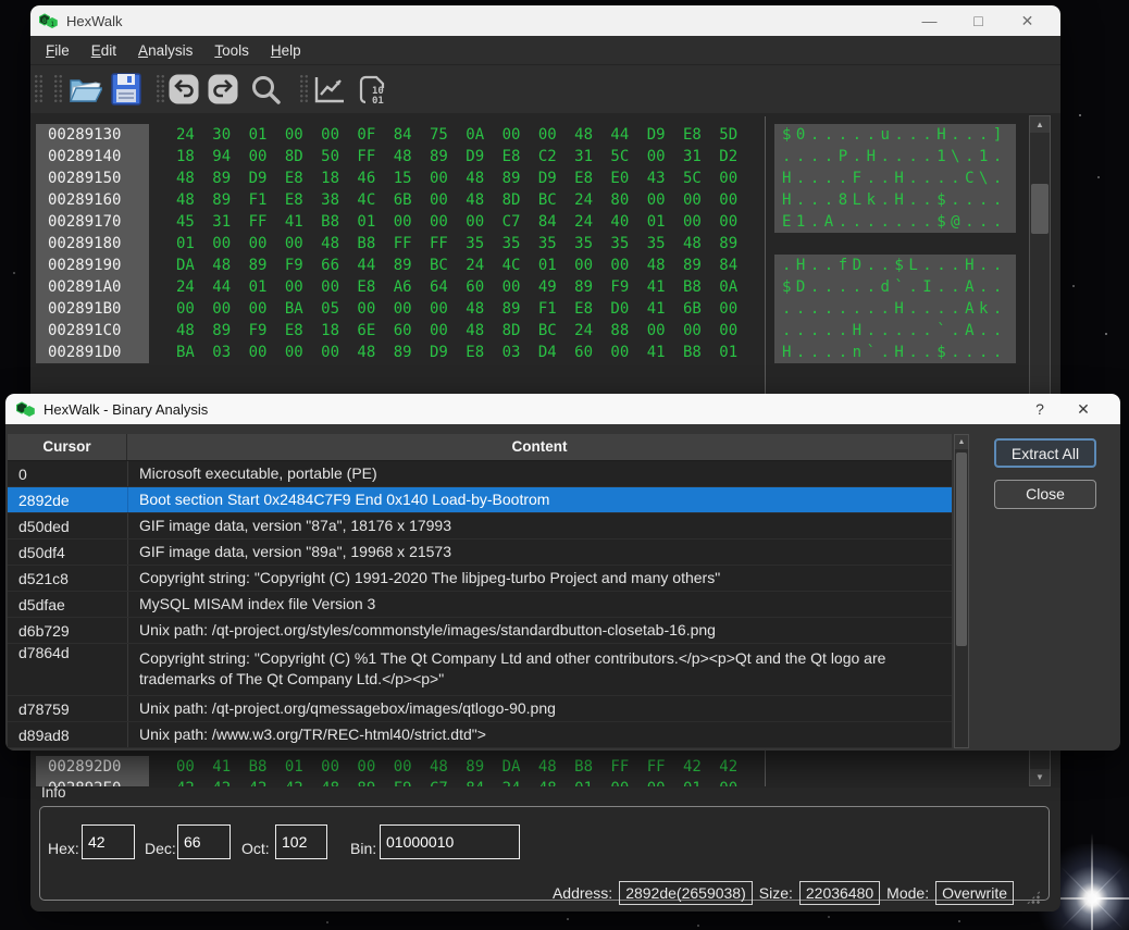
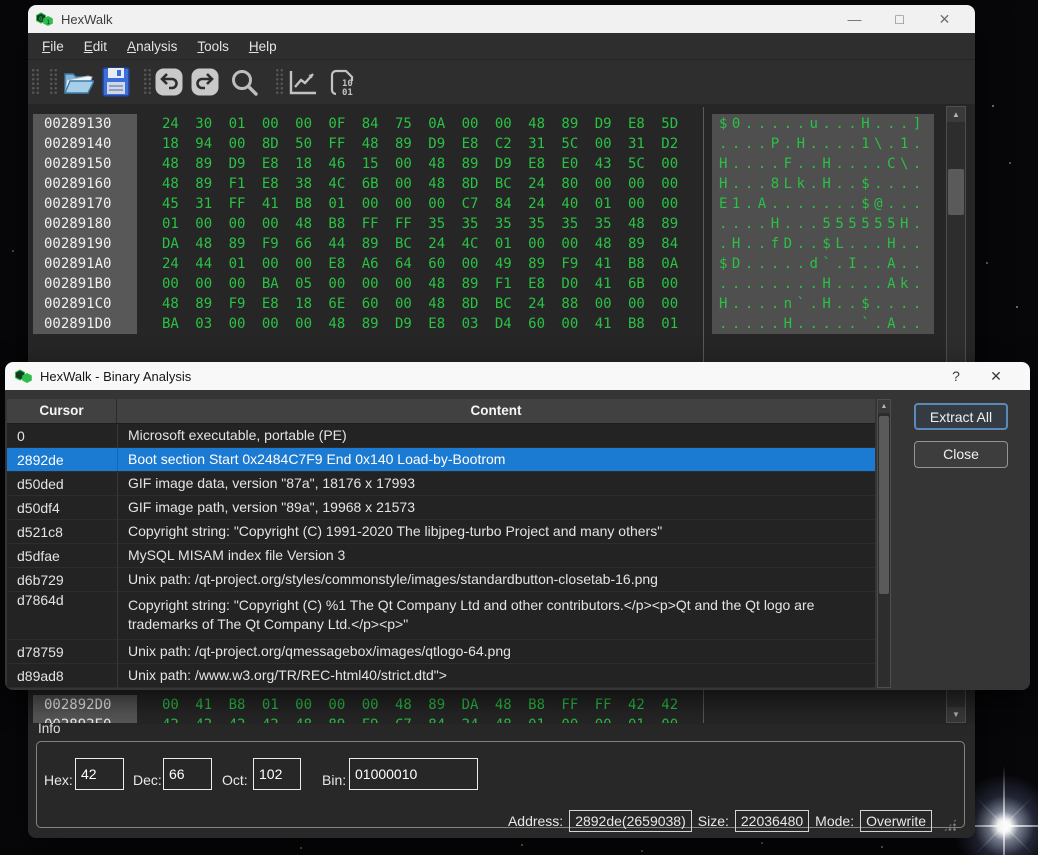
  HexWalk
  —
  □
  ✕
  File
  Edit
  Analysis
  Tools
  Help
  10
  01
  00289130
- 24 30 01 00 00 0F 84 75 0A 00 00 48 44 D9 E8 5D
+ 24 30 01 00 00 0F 84 75 0A 00 00 48 89 D9 E8 5D
  $0.....u...H...]
  00289140
  18 94 00 8D 50 FF 48 89 D9 E8 C2 31 5C 00 31 D2
  ....P.H....1\.1.
  00289150
  48 89 D9 E8 18 46 15 00 48 89 D9 E8 E0 43 5C 00
  H....F..H....C\.
  00289160
  48 89 F1 E8 38 4C 6B 00 48 8D BC 24 80 00 00 00
  H...8Lk.H..$....
  00289170
  45 31 FF 41 B8 01 00 00 00 C7 84 24 40 01 00 00
  E1.A.......$@...
  00289180
  01 00 00 00 48 B8 FF FF 35 35 35 35 35 35 48 89
+ ....H...555555H.
  00289190
  DA 48 89 F9 66 44 89 BC 24 4C 01 00 00 48 89 84
  .H..fD..$L...H..
  002891A0
  24 44 01 00 00 E8 A6 64 60 00 49 89 F9 41 B8 0A
  $D.....d`.I..A..
  002891B0
  00 00 00 BA 05 00 00 00 48 89 F1 E8 D0 41 6B 00
  ........H....Ak.
  002891C0
  48 89 F9 E8 18 6E 60 00 48 8D BC 24 88 00 00 00
- .....H.....`.A..
+ H....n`.H..$....
  002891D0
  BA 03 00 00 00 48 89 D9 E8 03 D4 60 00 41 B8 01
- H....n`.H..$....
+ .....H.....`.A..
  002892D0
  00 41 B8 01 00 00 00 48 89 DA 48 B8 FF FF 42 42
  ▲
  ▼
  Info
  Hex:
  42
  Dec:
  66
  Oct:
  102
  Bin:
  01000010
  Address:
  2892de(2659038)
  Size:
  22036480
  Mode:
  Overwrite
  HexWalk - Binary Analysis
  ?
  ✕
  Cursor
  Content
  0
  Microsoft executable, portable (PE)
  2892de
  Boot section Start 0x2484C7F9 End 0x140 Load-by-Bootrom
  d50ded
  GIF image data, version "87a", 18176 x 17993
  d50df4
- GIF image data, version "89a", 19968 x 21573
+ GIF image path, version "89a", 19968 x 21573
  d521c8
  Copyright string: "Copyright (C) 1991-2020 The libjpeg-turbo Project and many others"
  d5dfae
  MySQL MISAM index file Version 3
  d6b729
  Unix path: /qt-project.org/styles/commonstyle/images/standardbutton-closetab-16.png
  d7864d
  Copyright string: "Copyright (C) %1 The Qt Company Ltd and other contributors.</p><p>Qt and the Qt logo are trademarks of The Qt Company Ltd.</p><p>"
  d78759
- Unix path: /qt-project.org/qmessagebox/images/qtlogo-90.png
+ Unix path: /qt-project.org/qmessagebox/images/qtlogo-64.png
  d89ad8
  Unix path: /www.w3.org/TR/REC-html40/strict.dtd">
  Extract All
  Close
